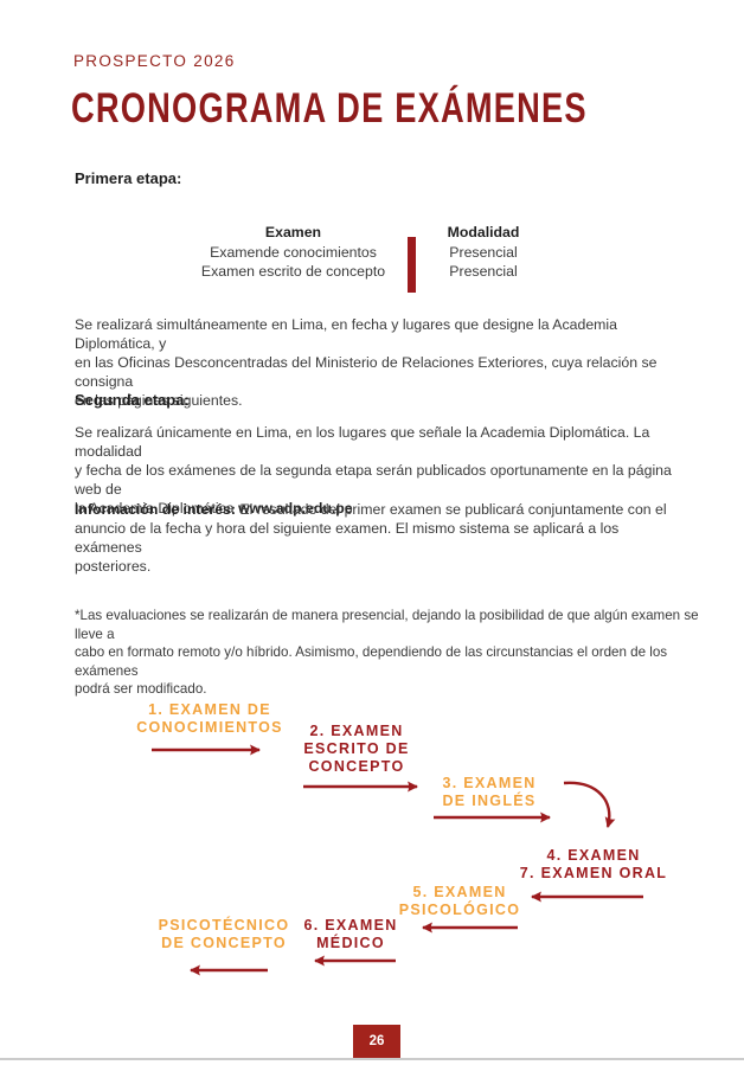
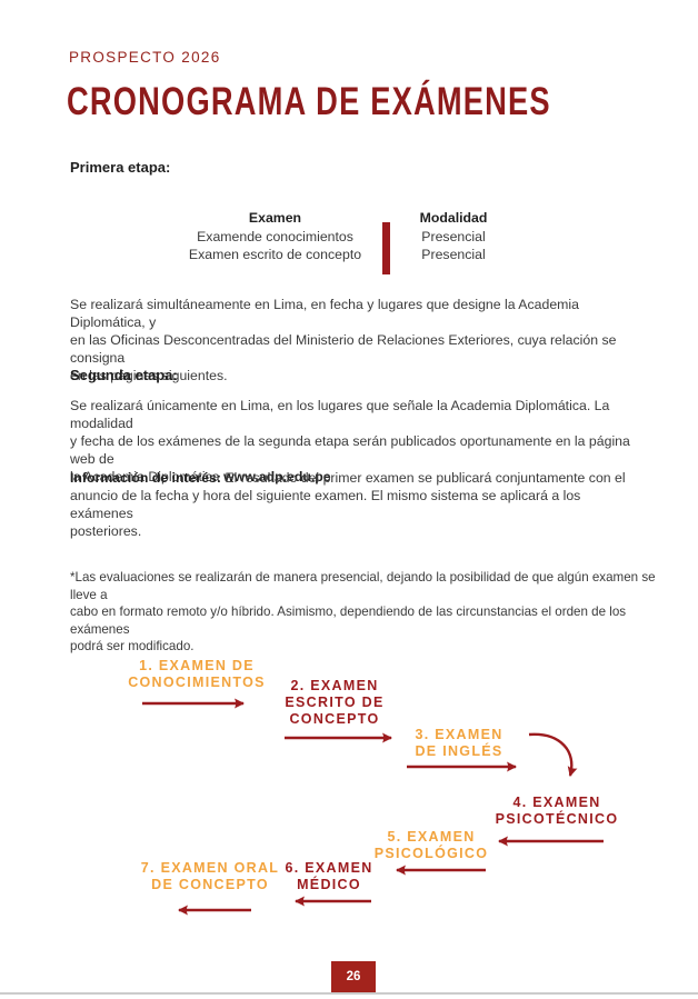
  PROSPECTO 2026
  CRONOGRAMA DE EXÁMENES
  Primera etapa:
  Examen
  Modalidad
  Examende conocimientos
  Presencial
  Examen escrito de concepto
  Presencial
  Se realizará simultáneamente en Lima, en fecha y lugares que designe la Academia Diplomática, y
  en las Oficinas Desconcentradas del Ministerio de Relaciones Exteriores, cuya relación se consigna
  en las páginas siguientes.
  Segunda etapa:
  Se realizará únicamente en Lima, en los lugares que señale la Academia Diplomática. La modalidad
  y fecha de los exámenes de la segunda etapa serán publicados oportunamente en la página web de
  la Academia Diplomática www.adp.edu.pe
  Información de interés: El resultado del primer examen se publicará conjuntamente con el
  anuncio de la fecha y hora del siguiente examen. El mismo sistema se aplicará a los exámenes
  posteriores.
  *Las evaluaciones se realizarán de manera presencial, dejando la posibilidad de que algún examen se lleve a
  cabo en formato remoto y/o híbrido. Asimismo, dependiendo de las circunstancias el orden de los exámenes
  podrá ser modificado.
  1. EXAMEN DE
  CONOCIMIENTOS
  2. EXAMEN
  ESCRITO DE
  CONCEPTO
  3. EXAMEN
  DE INGLÉS
  4. EXAMEN
- 7. EXAMEN ORAL
+ PSICOTÉCNICO
  5. EXAMEN
  PSICOLÓGICO
  6. EXAMEN
  MÉDICO
- PSICOTÉCNICO
+ 7. EXAMEN ORAL
  DE CONCEPTO
  26
